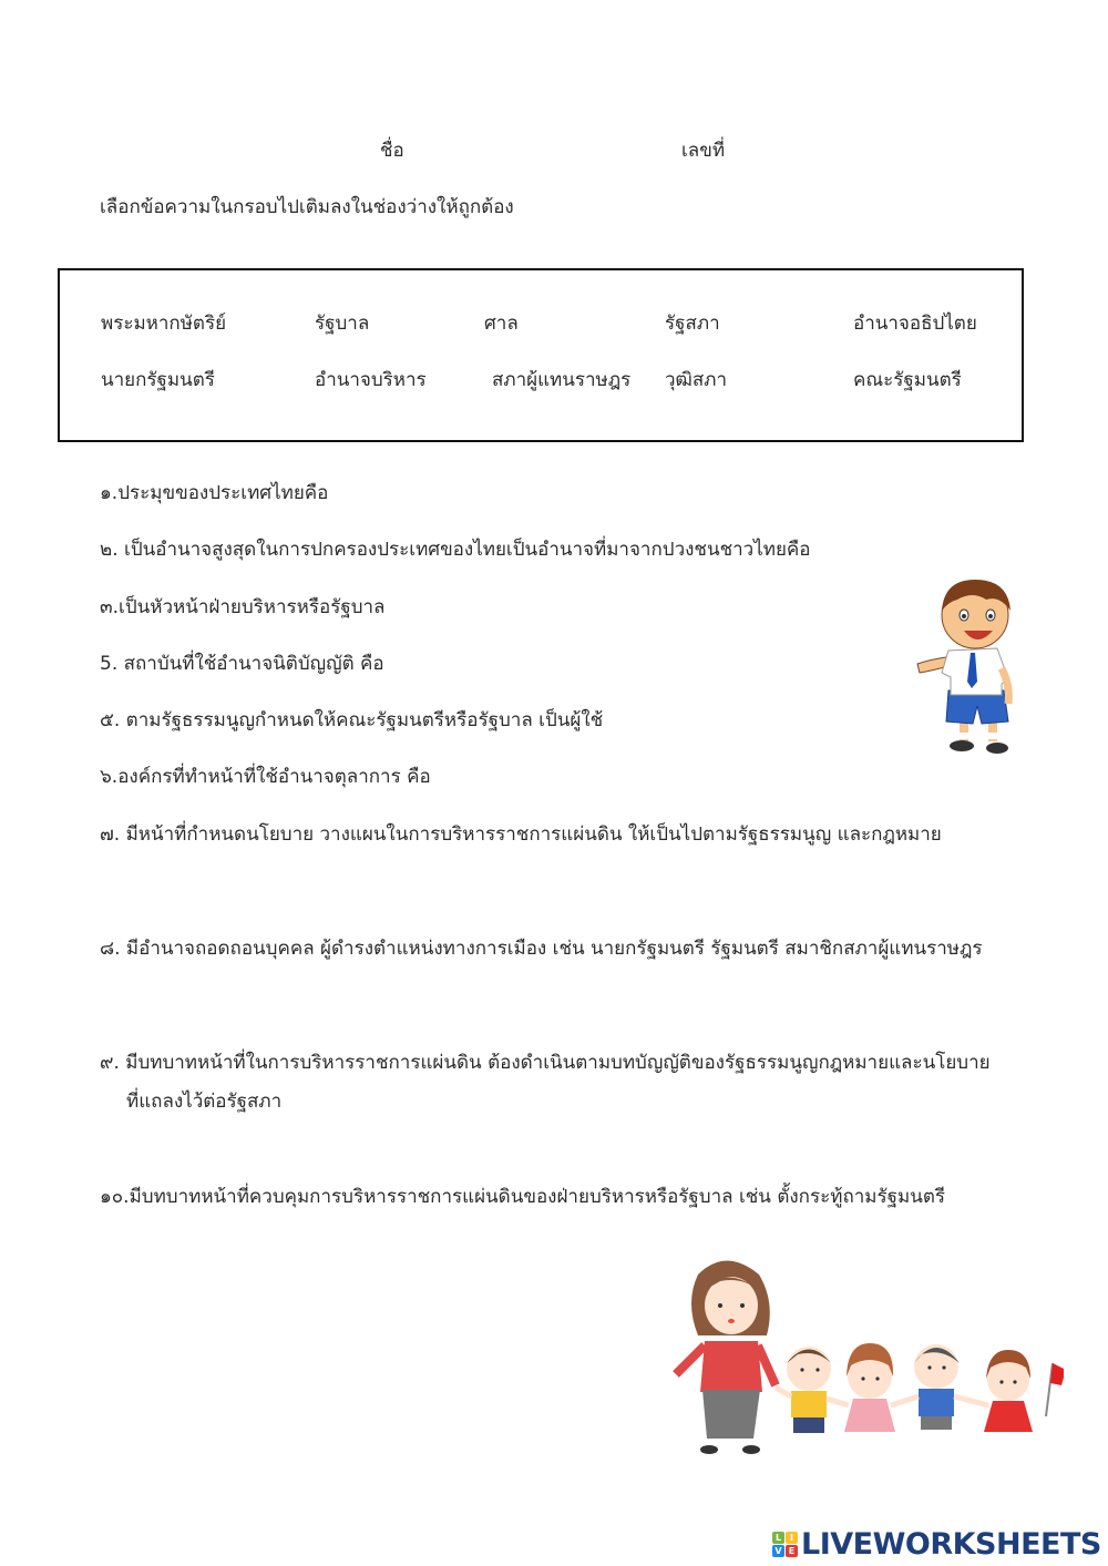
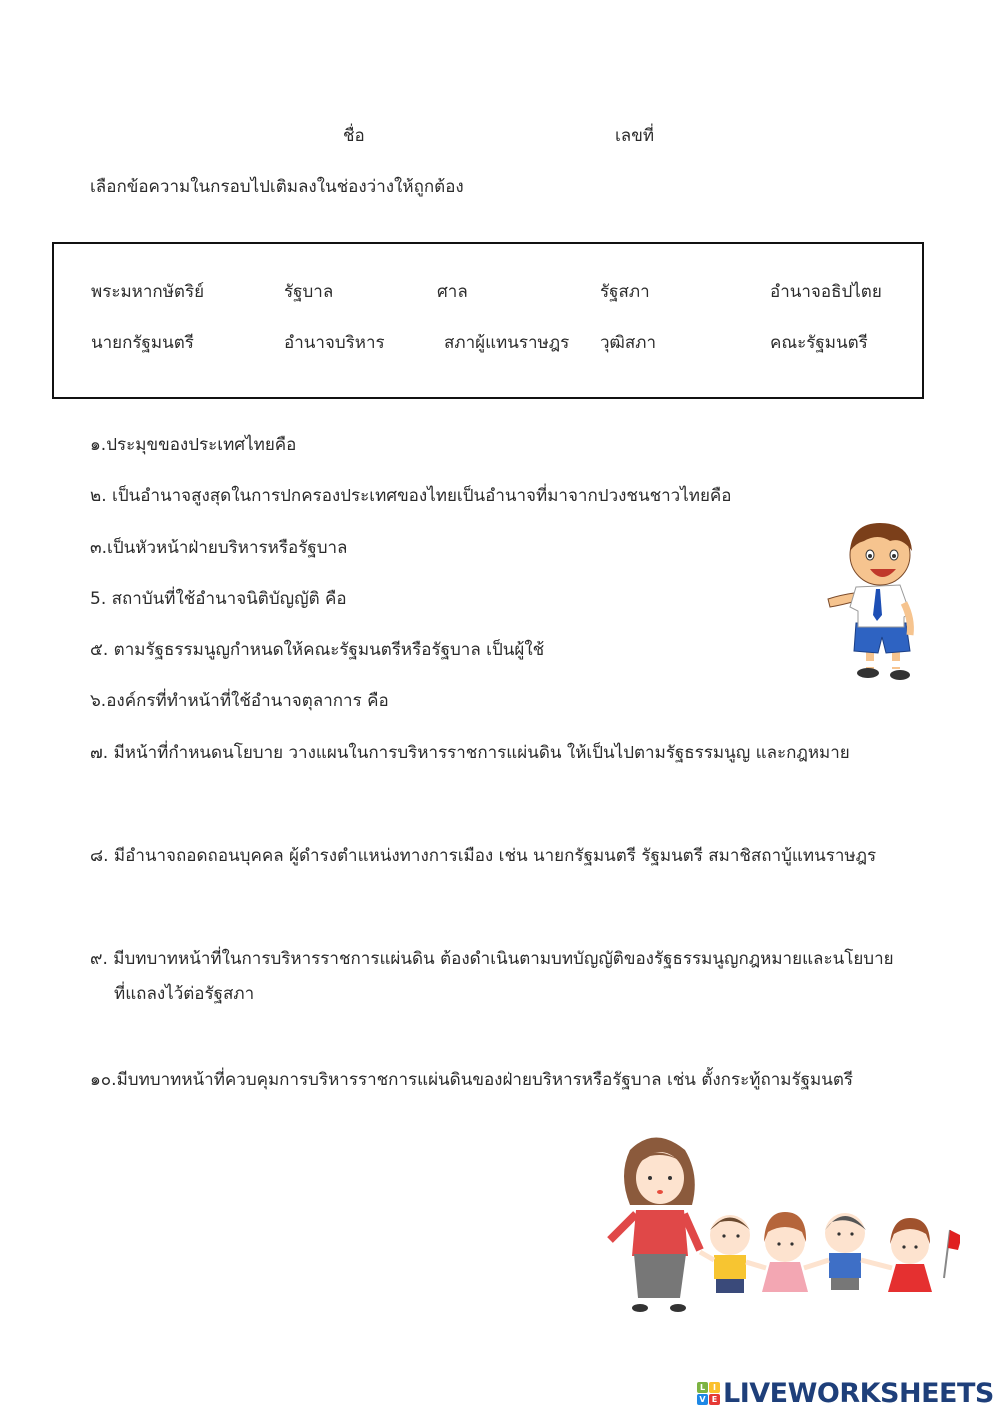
  ชื่อ
  เลขที่
  เลือกข้อความในกรอบไปเติมลงในช่องว่างให้ถูกต้อง
  พระมหากษัตริย์
  รัฐบาล
  ศาล
  รัฐสภา
  อำนาจอธิปไตย
  นายกรัฐมนตรี
  อำนาจบริหาร
  สภาผู้แทนราษฎร
  วุฒิสภา
  คณะรัฐมนตรี
  ๑.ประมุขของประเทศไทยคือ
  ๒. เป็นอำนาจสูงสุดในการปกครองประเทศของไทยเป็นอำนาจที่มาจากปวงชนชาวไทยคือ
  ๓.เป็นหัวหน้าฝ่ายบริหารหรือรัฐบาล
  5. สถาบันที่ใช้อำนาจนิติบัญญัติ คือ
  ๕. ตามรัฐธรรมนูญกำหนดให้คณะรัฐมนตรีหรือรัฐบาล เป็นผู้ใช้
  ๖.องค์กรที่ทำหน้าที่ใช้อำนาจตุลาการ คือ
  ๗. มีหน้าที่กำหนดนโยบาย วางแผนในการบริหารราชการแผ่นดิน ให้เป็นไปตามรัฐธรรมนูญ และกฎหมาย
- ๘. มีอำนาจถอดถอนบุคคล ผู้ดำรงตำแหน่งทางการเมือง เช่น นายกรัฐมนตรี รัฐมนตรี สมาชิกสภาผู้แทนราษฎร
+ ๘. มีอำนาจถอดถอนบุคคล ผู้ดำรงตำแหน่งทางการเมือง เช่น นายกรัฐมนตรี รัฐมนตรี สมาชิสถาบู้แทนราษฎร
  ๙. มีบทบาทหน้าที่ในการบริหารราชการแผ่นดิน ต้องดำเนินตามบทบัญญัติของรัฐธรรมนูญกฎหมายและนโยบาย
  ที่แถลงไว้ต่อรัฐสภา
  ๑๐.มีบทบาทหน้าที่ควบคุมการบริหารราชการแผ่นดินของฝ่ายบริหารหรือรัฐบาล เช่น ตั้งกระทู้ถามรัฐมนตรี
  L
  I
  V
  E
  LIVEWORKSHEETS
